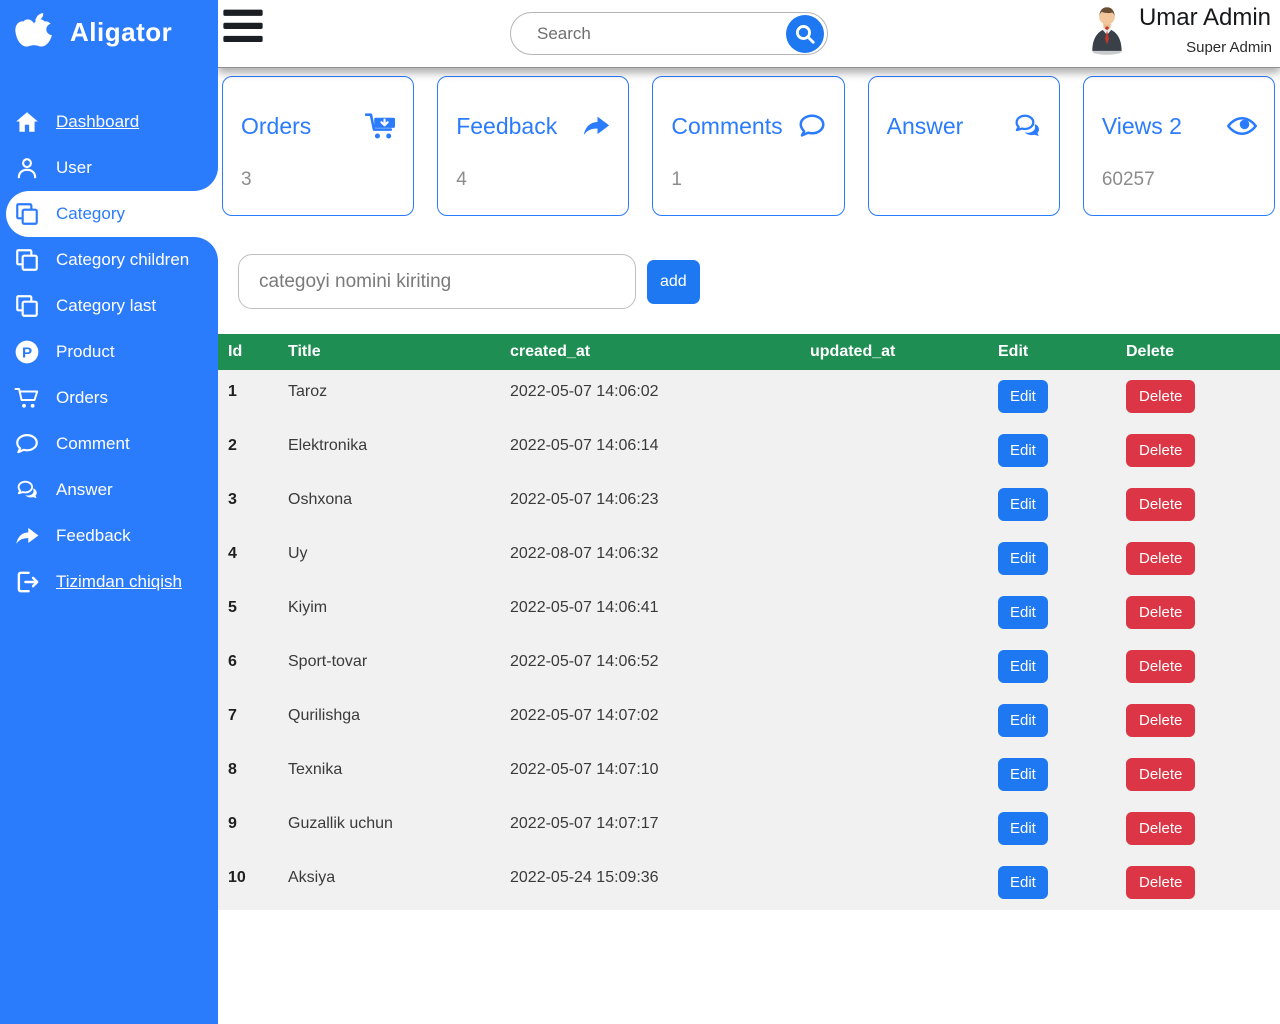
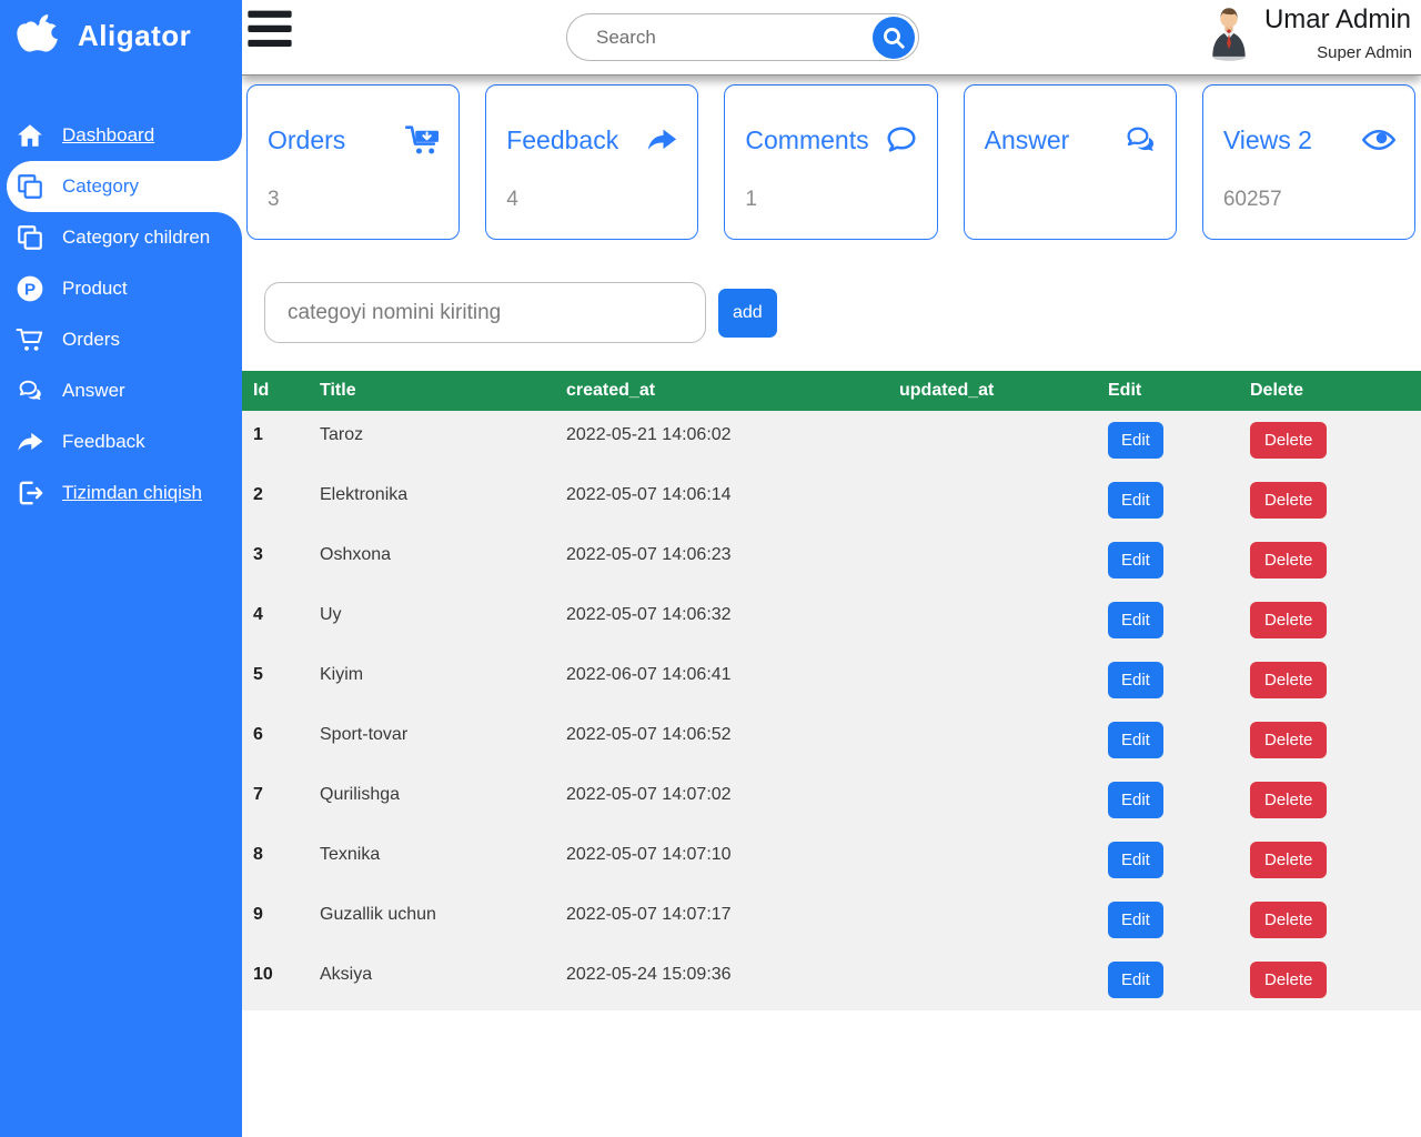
  Aligator
  Dashboard
- User
  Category
  Category children
- Category last
  P
  Product
  Orders
- Comment
  Answer
  Feedback
  Tizimdan chiqish
  Search
  Umar Admin
  Super Admin
  Orders
  3
  Feedback
  4
  Comments
  1
  Answer
  Views 2
  60257
  categoyi nomini kiriting
  add
  Id	Title	created_at	updated_at	Edit	Delete
- 1	Taroz	2022-05-07 14:06:02		Edit	Delete
+ 1	Taroz	2022-05-21 14:06:02		Edit	Delete
  2	Elektronika	2022-05-07 14:06:14		Edit	Delete
  3	Oshxona	2022-05-07 14:06:23		Edit	Delete
- 4	Uy	2022-08-07 14:06:32		Edit	Delete
+ 4	Uy	2022-05-07 14:06:32		Edit	Delete
- 5	Kiyim	2022-05-07 14:06:41		Edit	Delete
+ 5	Kiyim	2022-06-07 14:06:41		Edit	Delete
  6	Sport-tovar	2022-05-07 14:06:52		Edit	Delete
  7	Qurilishga	2022-05-07 14:07:02		Edit	Delete
  8	Texnika	2022-05-07 14:07:10		Edit	Delete
  9	Guzallik uchun	2022-05-07 14:07:17		Edit	Delete
  10	Aksiya	2022-05-24 15:09:36		Edit	Delete
